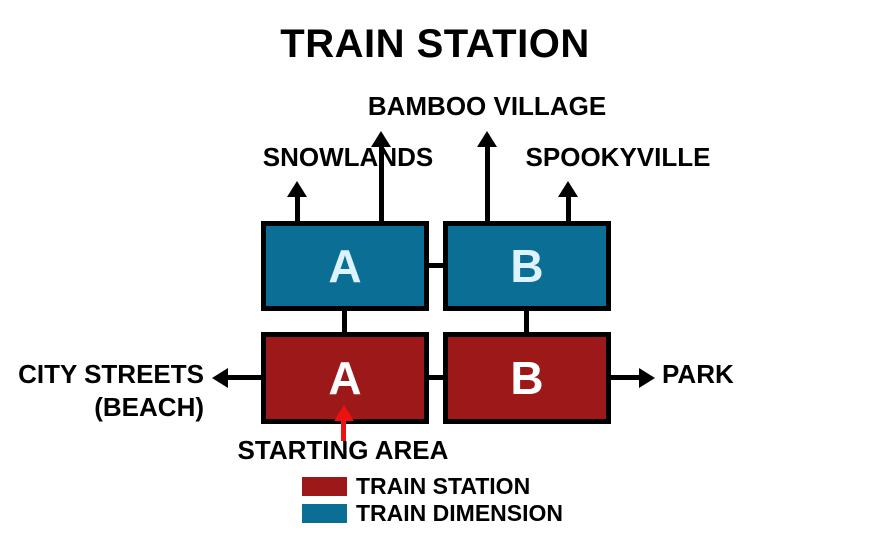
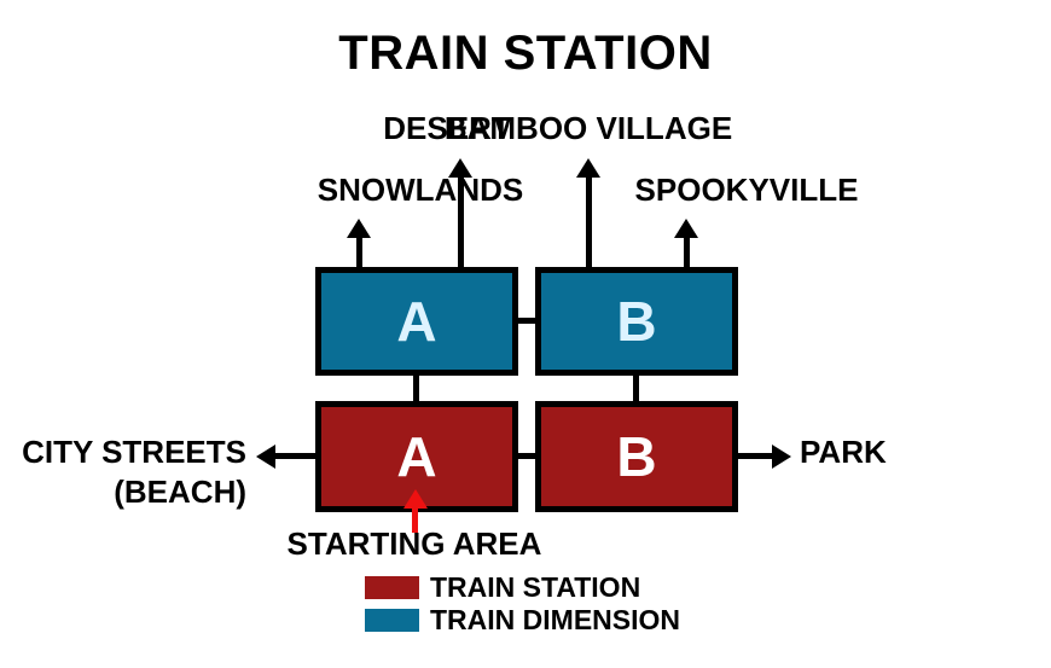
  TRAIN STATION
  SNOWLANDS
+ DESERT
  BAMBOO VILLAGE
  SPOOKYVILLE
  A
  B
  A
  B
  CITY STREETS
  (BEACH)
  PARK
  STARTING AREA
  TRAIN STATION
  TRAIN DIMENSION
